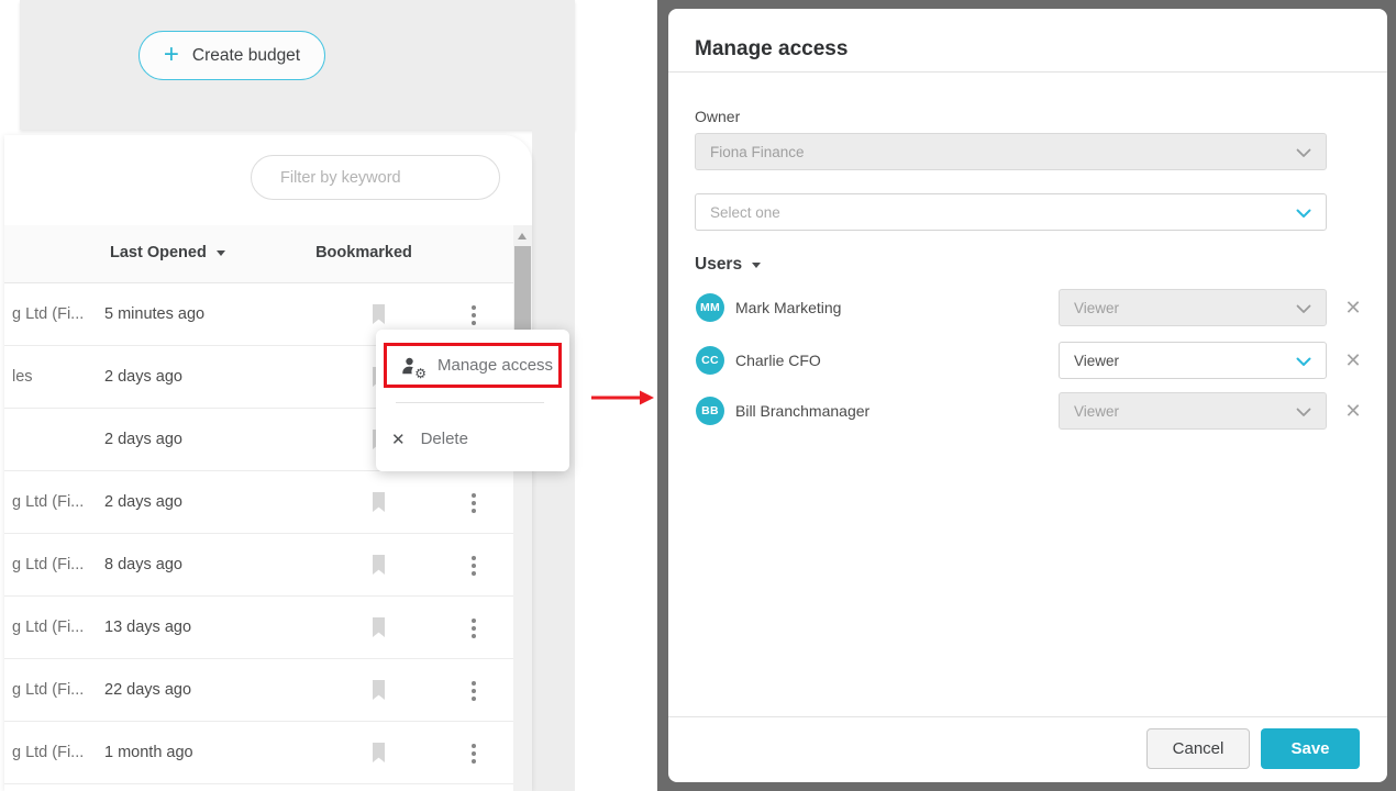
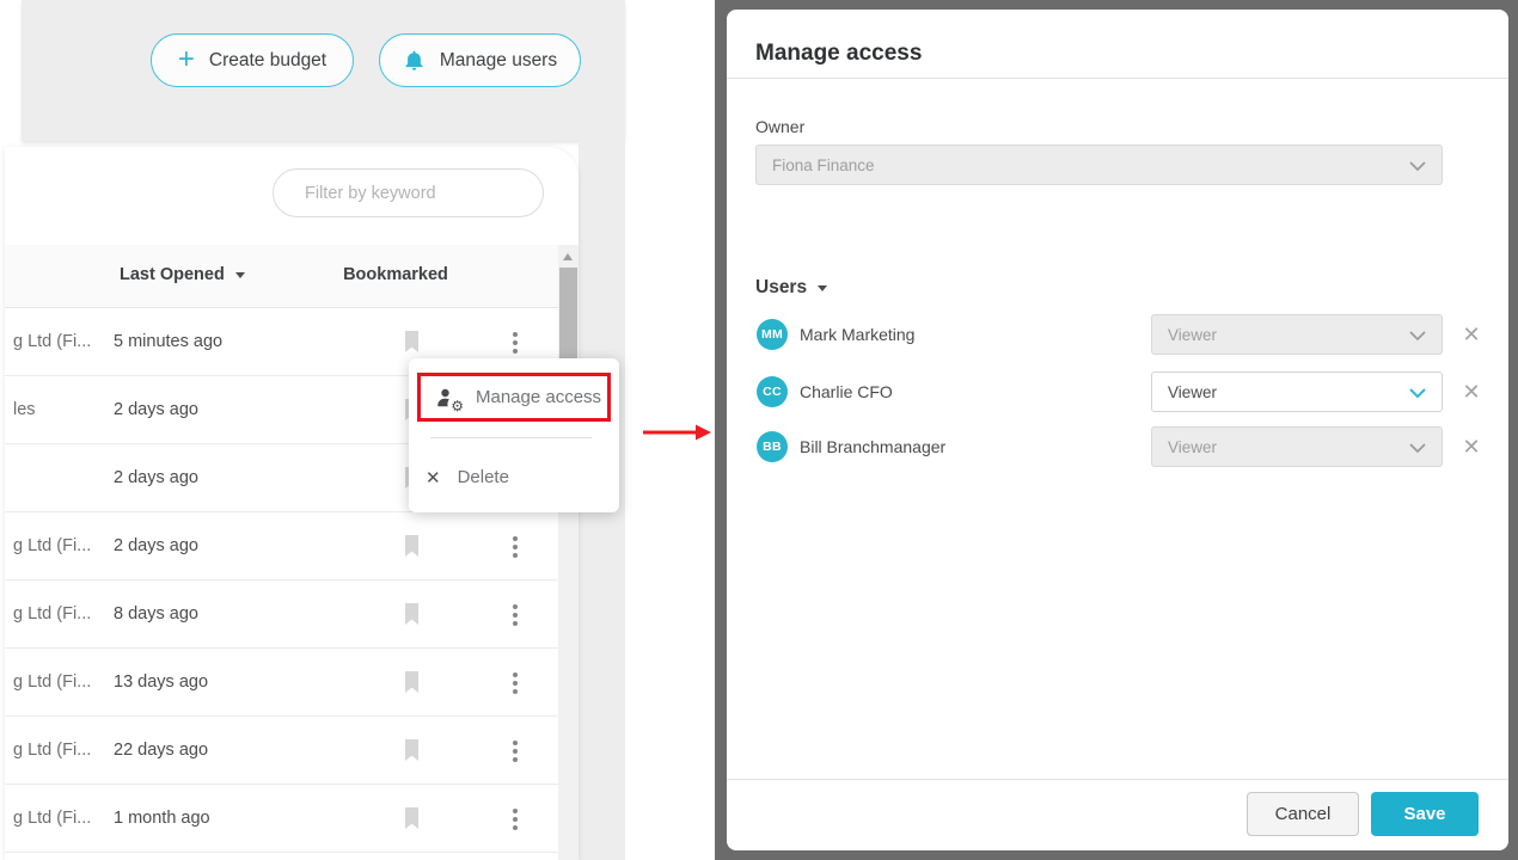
  +
  Create budget
+ Manage users
  Filter by keyword
  Last Opened
  Bookmarked
  g Ltd (Fi...
  5 minutes ago
  les
  2 days ago
  2 days ago
  g Ltd (Fi...
  2 days ago
  g Ltd (Fi...
  8 days ago
  g Ltd (Fi...
  13 days ago
  g Ltd (Fi...
  22 days ago
  g Ltd (Fi...
  1 month ago
  ⚙
  Manage access
  ✕
  Delete
  Manage access
  Owner
  Fiona Finance
- Select one
  Users
  MM
  Mark Marketing
  Viewer
  ✕
  CC
  Charlie CFO
  Viewer
  ✕
  BB
  Bill Branchmanager
  Viewer
  ✕
  Cancel
  Save
